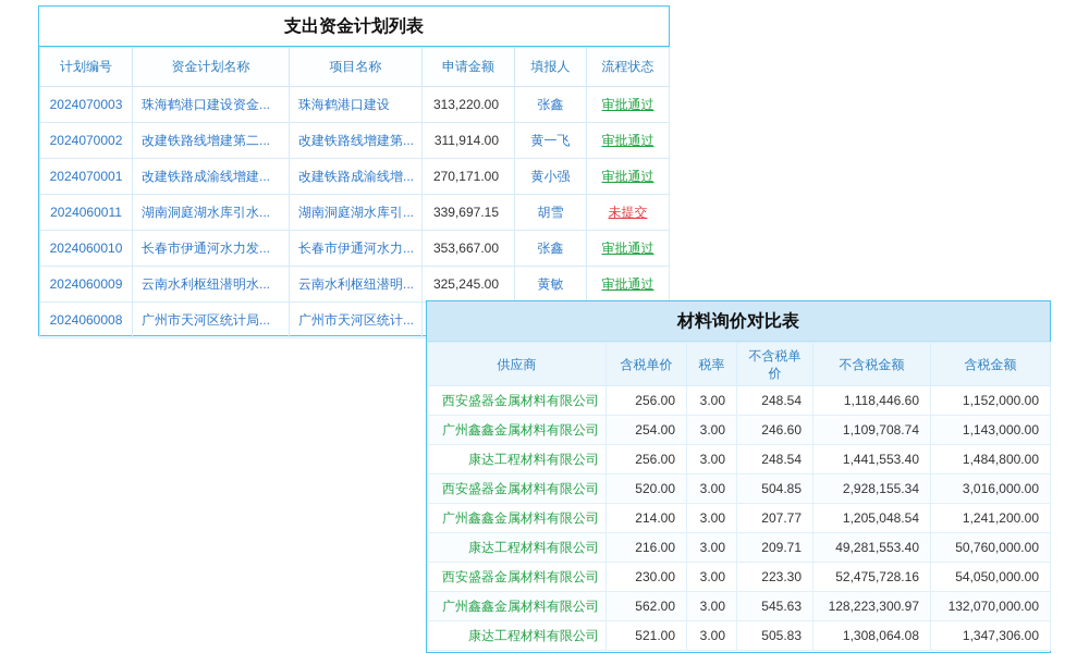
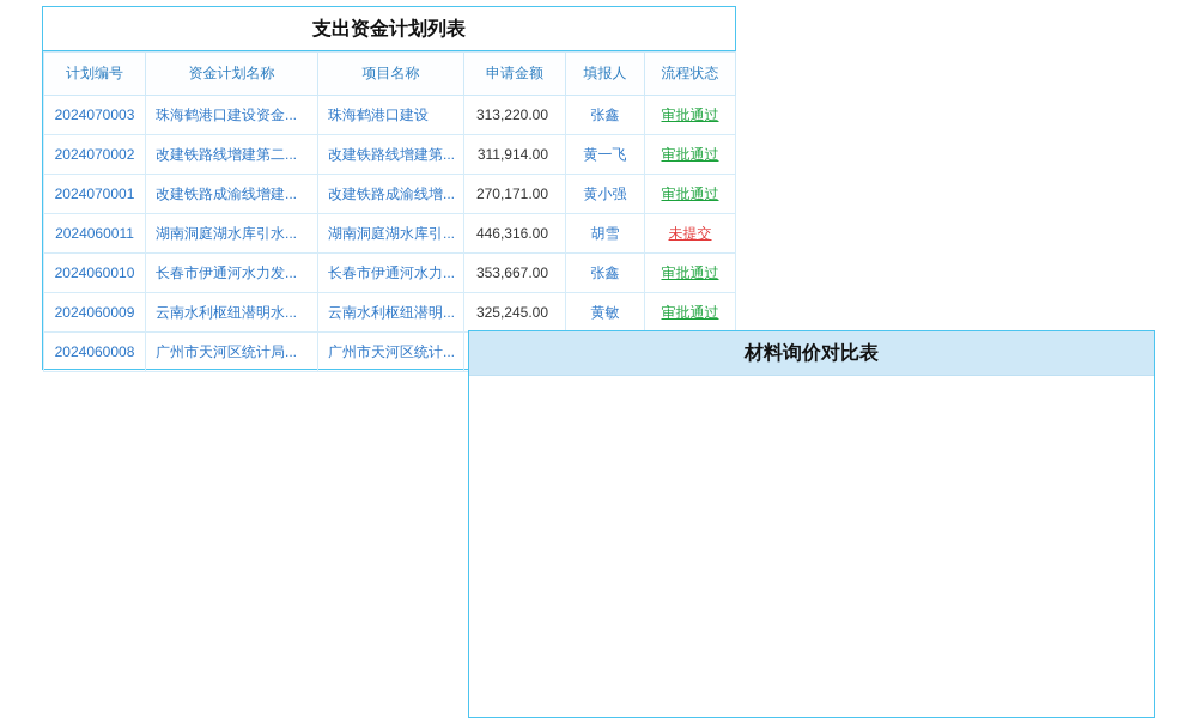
  支出资金计划列表
  计划编号	资金计划名称	项目名称	申请金额	填报人	流程状态
  2024070003	珠海鹤港口建设资金...	珠海鹤港口建设	313,220.00	张鑫	审批通过
  2024070002	改建铁路线增建第二...	改建铁路线增建第...	311,914.00	黄一飞	审批通过
  2024070001	改建铁路成渝线增建...	改建铁路成渝线增...	270,171.00	黄小强	审批通过
- 2024060011	湖南洞庭湖水库引水...	湖南洞庭湖水库引...	339,697.15	胡雪	未提交
+ 2024060011	湖南洞庭湖水库引水...	湖南洞庭湖水库引...	446,316.00	胡雪	未提交
  2024060010	长春市伊通河水力发...	长春市伊通河水力...	353,667.00	张鑫	审批通过
  2024060009	云南水利枢纽潜明水...	云南水利枢纽潜明...	325,245.00	黄敏	审批通过
  2024060008	广州市天河区统计局...	广州市天河区统计...
  材料询价对比表
- 供应商	含税单价	税率	不含税单价	不含税金额	含税金额
- 西安盛器金属材料有限公司	256.00	3.00	248.54	1,118,446.60	1,152,000.00
- 广州鑫鑫金属材料有限公司	254.00	3.00	246.60	1,109,708.74	1,143,000.00
- 康达工程材料有限公司	256.00	3.00	248.54	1,441,553.40	1,484,800.00
- 西安盛器金属材料有限公司	520.00	3.00	504.85	2,928,155.34	3,016,000.00
- 广州鑫鑫金属材料有限公司	214.00	3.00	207.77	1,205,048.54	1,241,200.00
- 康达工程材料有限公司	216.00	3.00	209.71	49,281,553.40	50,760,000.00
- 西安盛器金属材料有限公司	230.00	3.00	223.30	52,475,728.16	54,050,000.00
- 广州鑫鑫金属材料有限公司	562.00	3.00	545.63	128,223,300.97	132,070,000.00
- 康达工程材料有限公司	521.00	3.00	505.83	1,308,064.08	1,347,306.00
